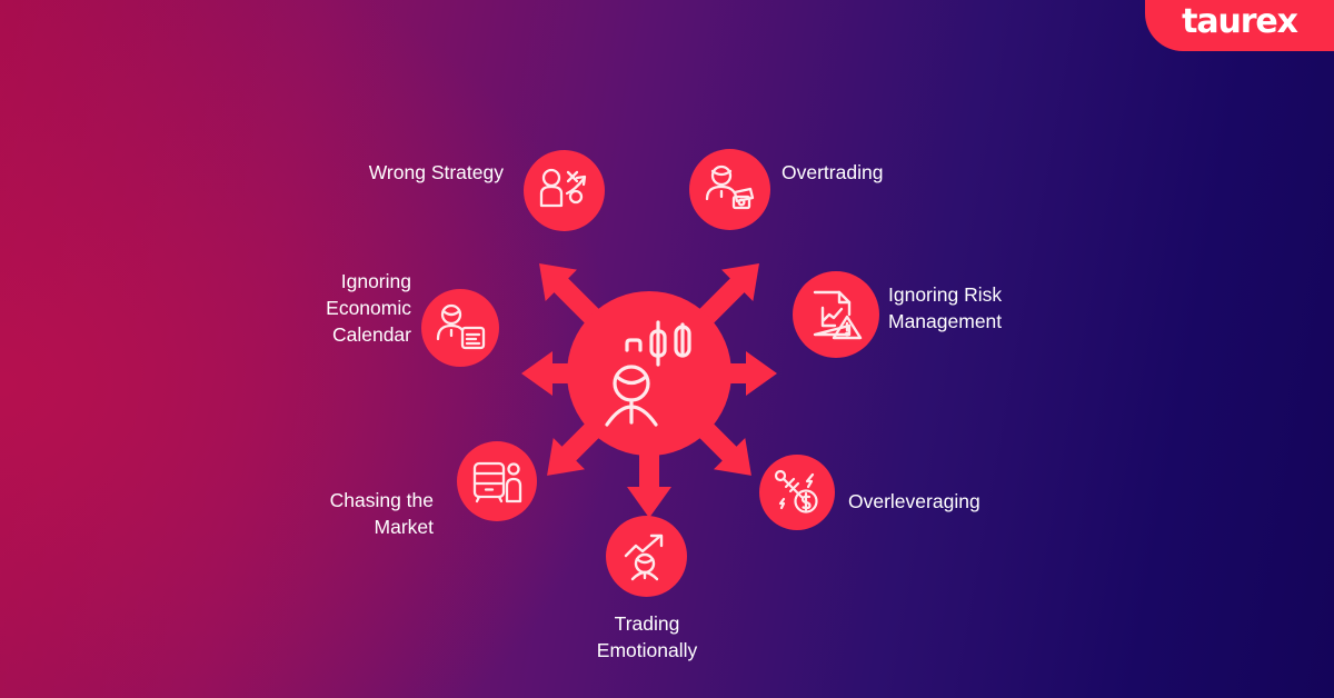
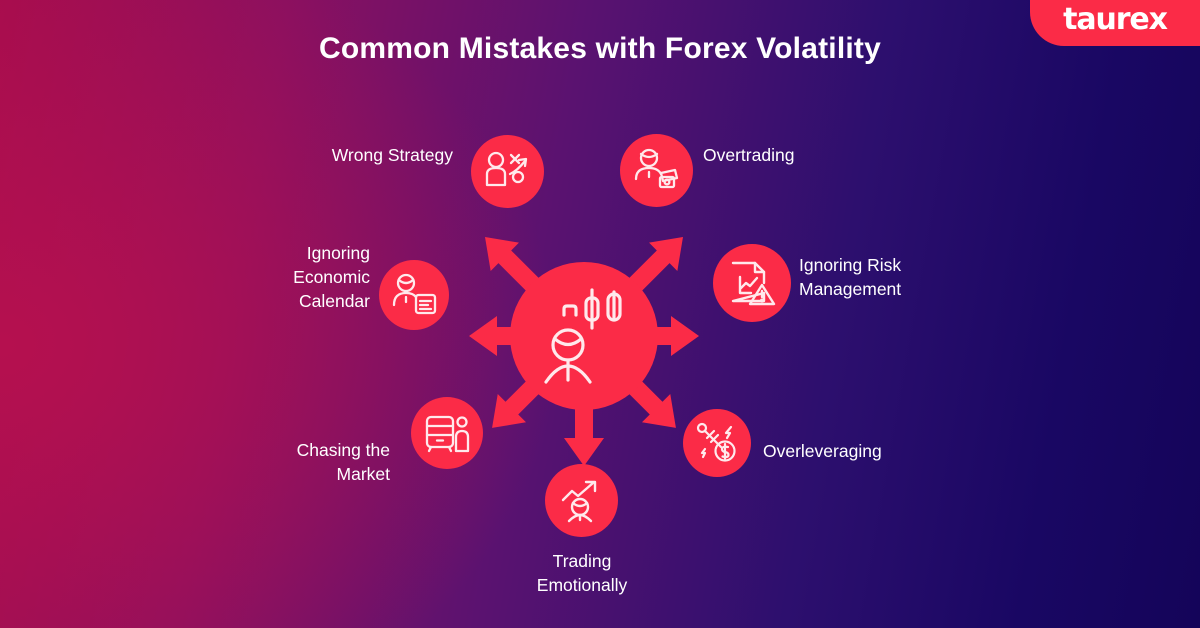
  taurex
+ Common Mistakes with Forex Volatility
  Wrong Strategy
  Overtrading
  Ignoring Risk
  Management
  Overleveraging
  Trading
  Emotionally
  Chasing the
  Market
  Ignoring
  Economic
  Calendar
